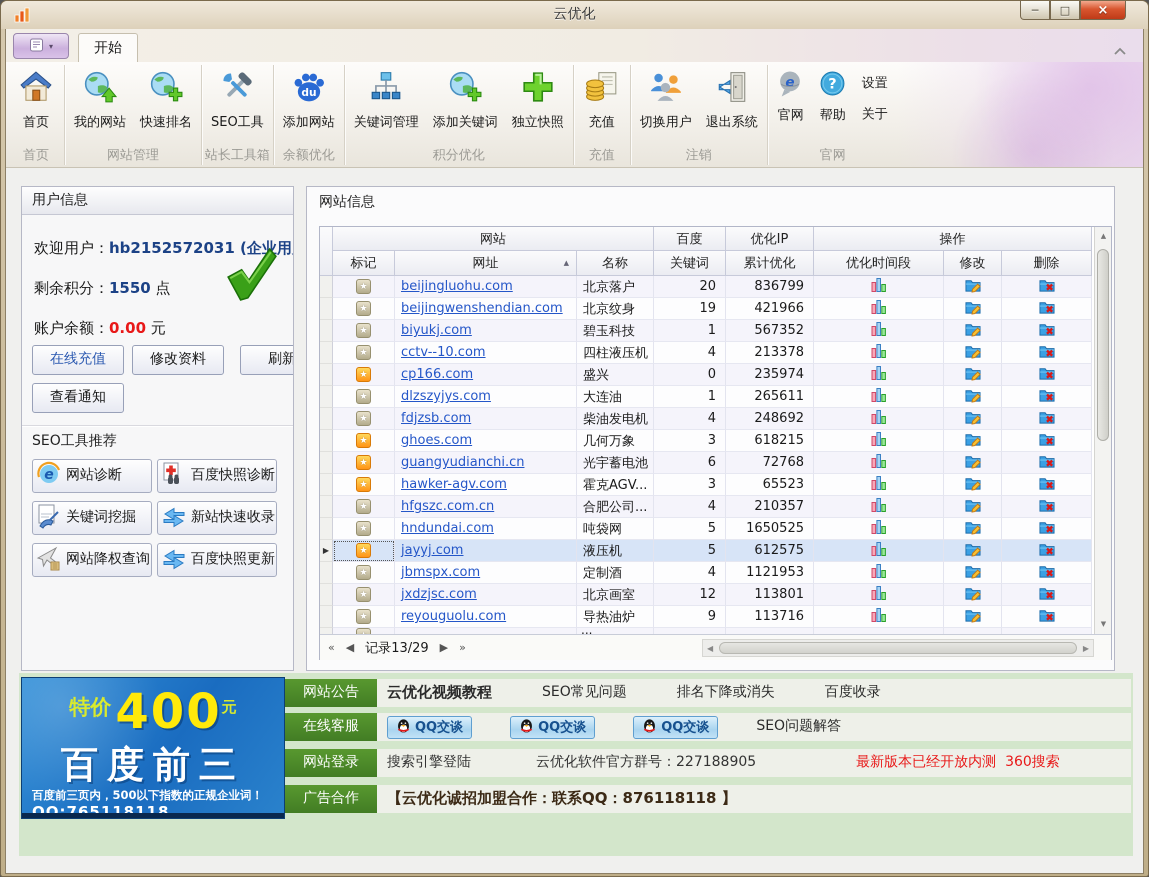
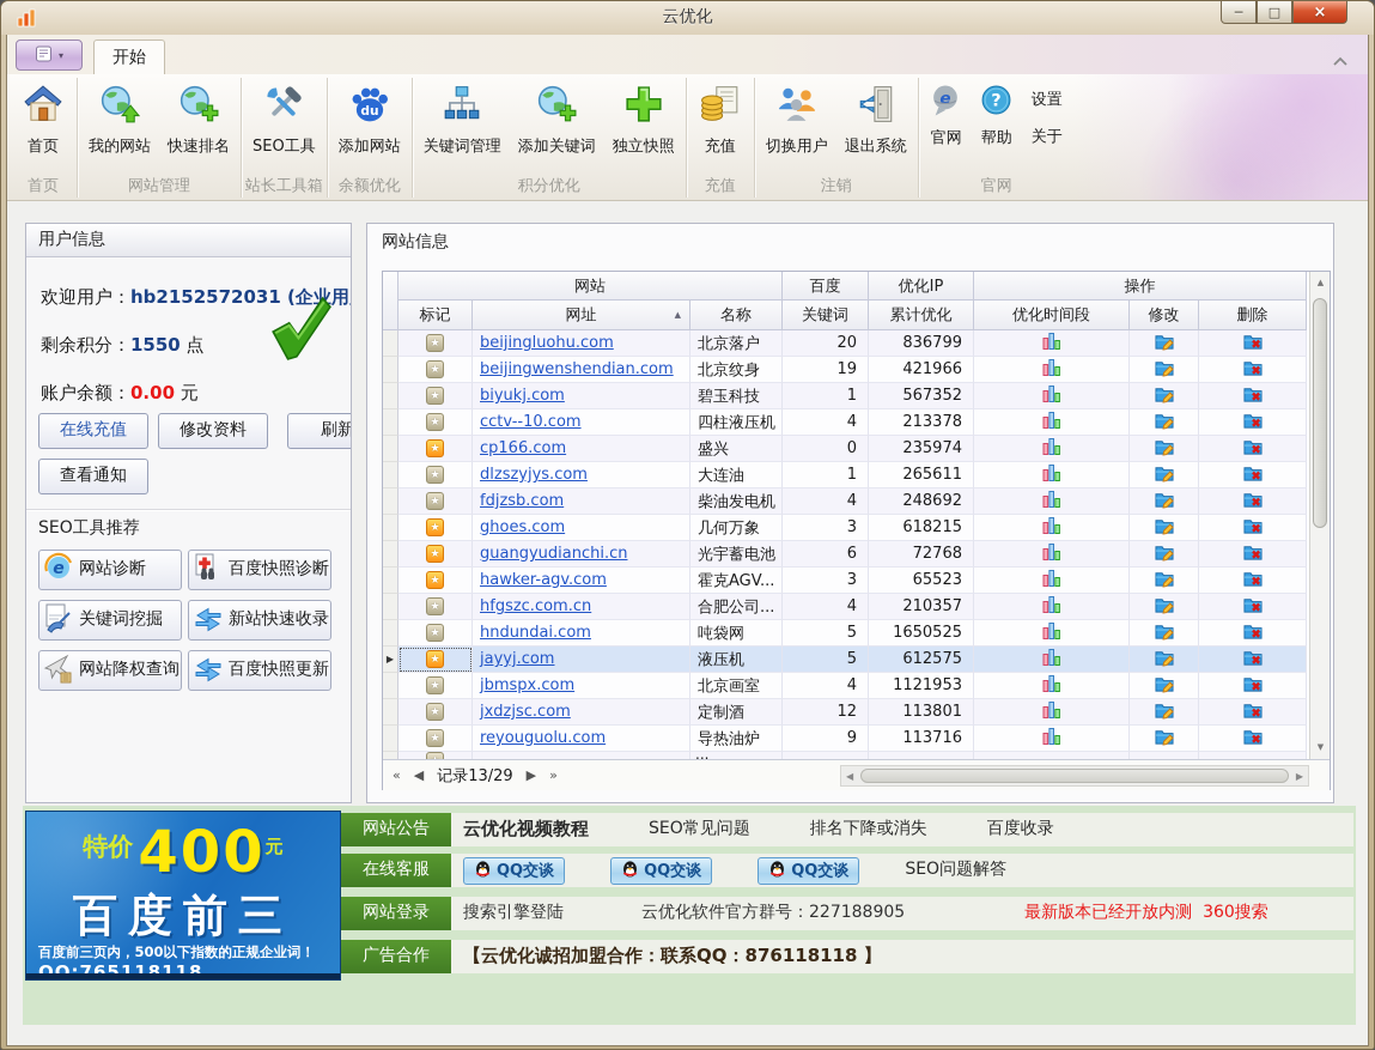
  云优化
  ─
  □
  ×
  ▾
  开始
  首页
  首页
  我的网站
  快速排名
  网站管理
  SEO工具
  站长工具箱
  du
  添加网站
  余额优化
  关键词管理
  添加关键词
  独立快照
  积分优化
  充值
  充值
  切换用户
  退出系统
  注销
  e
  官网
  ?
  帮助
  设置
  关于
  官网
  用户信息
  欢迎用户：hb2152572031 (企业用
  剩余积分：1550 点
  账户余额：0.00 元
  在线充值
  修改资料
  刷新
  查看通知
  SEO工具推荐
  e
  网站诊断
  百度快照诊断
  关键词挖掘
  新站快速收录
  网站降权查询
  百度快照更新
  网站信息
  网站
  百度
  优化IP
  操作
  标记
  网址
  ▲
  名称
  关键词
  累计优化
  优化时间段
  修改
  删除
  ★
  beijingluohu.com
  北京落户
  20
  836799
  ★
  beijingwenshendian.com
  北京纹身
  19
  421966
  ★
  biyukj.com
  碧玉科技
  1
  567352
  ★
  cctv--10.com
  四柱液压机
  4
  213378
  ★
  cp166.com
  盛兴
  0
  235974
  ★
  dlzszyjys.com
  大连油
  1
  265611
  ★
  fdjzsb.com
  柴油发电机
  4
  248692
  ★
  ghoes.com
  几何万象
  3
  618215
  ★
  guangyudianchi.cn
  光宇蓄电池
  6
  72768
  ★
  hawker-agv.com
  霍克AGV...
  3
  65523
  ★
  hfgszc.com.cn
  合肥公司...
  4
  210357
  ★
  hndundai.com
  吨袋网
  5
  1650525
  ▶
  ★
  jayyj.com
  液压机
  5
  612575
  ★
  jbmspx.com
- 定制酒
+ 北京画室
  4
  1121953
  ★
  jxdzjsc.com
- 北京画室
+ 定制酒
  12
  113801
  ★
  reyouguolu.com
  导热油炉
  9
  113716
  ...
  ▲
  ▼
  «
  ◀
  记录13/29
  ▶
  »
  ◀
  ▶
  特价 400元
  百度前三
  百度前三页内，500以下指数的正规企业词！
  QQ:765118118
  网站公告
  云优化视频教程
  SEO常见问题
  排名下降或消失
  百度收录
  在线客服
  QQ交谈
  QQ交谈
  QQ交谈
  SEO问题解答
  网站登录
  搜索引擎登陆
  云优化软件官方群号：227188905
  最新版本已经开放内测 360搜索
  广告合作
  【云优化诚招加盟合作：联系QQ：876118118 】
